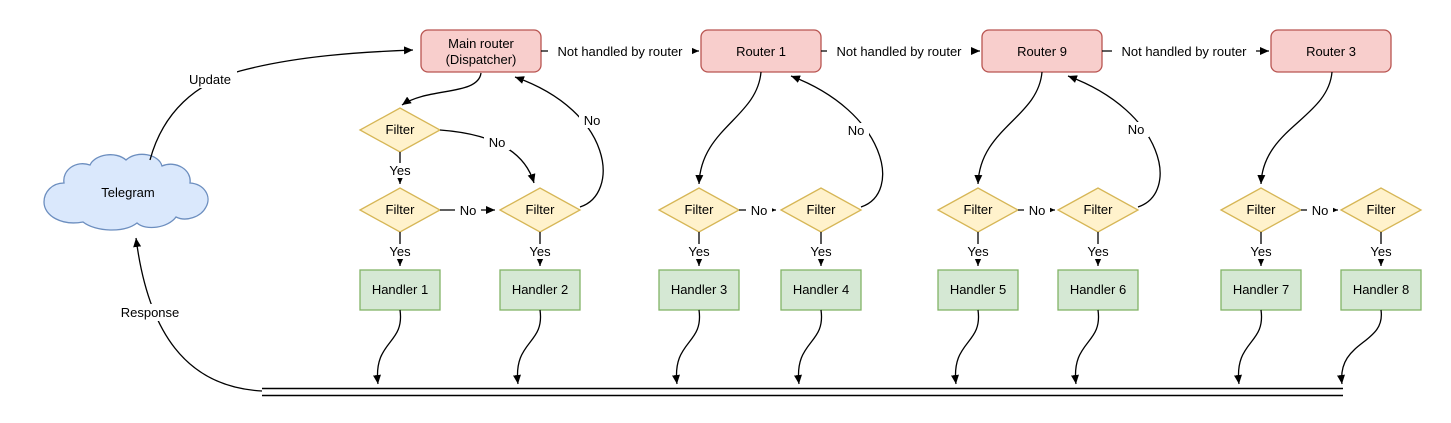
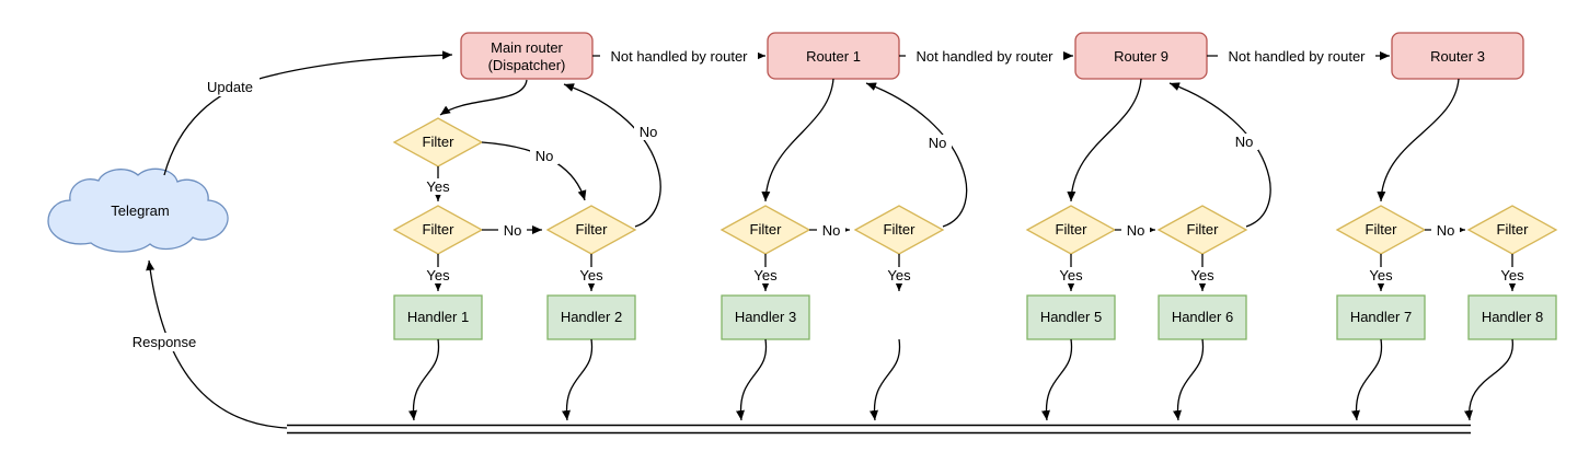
  Telegram
  Main router
  (Dispatcher)
  Router 1
  Router 9
  Router 3
  Filter
  Filter
  Filter
  Filter
  Filter
  Filter
  Filter
  Filter
  Filter
  Handler 1
  Handler 2
  Handler 3
- Handler 4
  Handler 5
  Handler 6
  Handler 7
  Handler 8
  Update
  Response
  Not handled by router
  Not handled by router
  Not handled by router
  Yes
  Yes
  Yes
  Yes
  Yes
  Yes
  Yes
  Yes
  Yes
  No
  No
  No
  No
  No
  No
  No
  No
